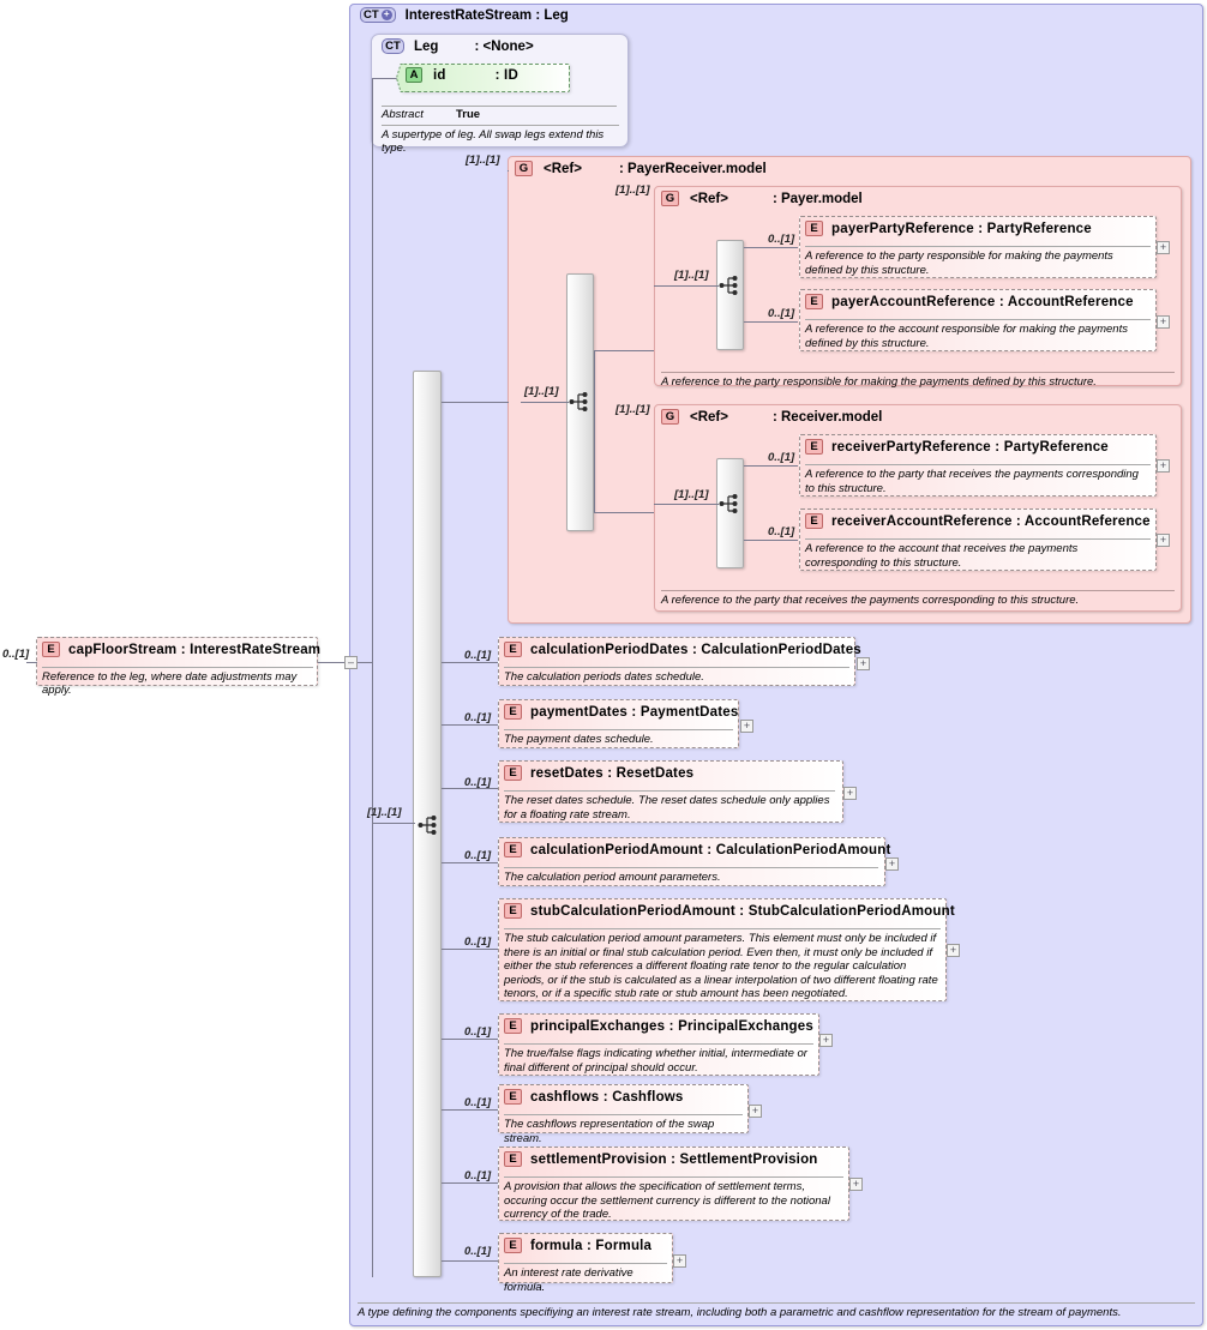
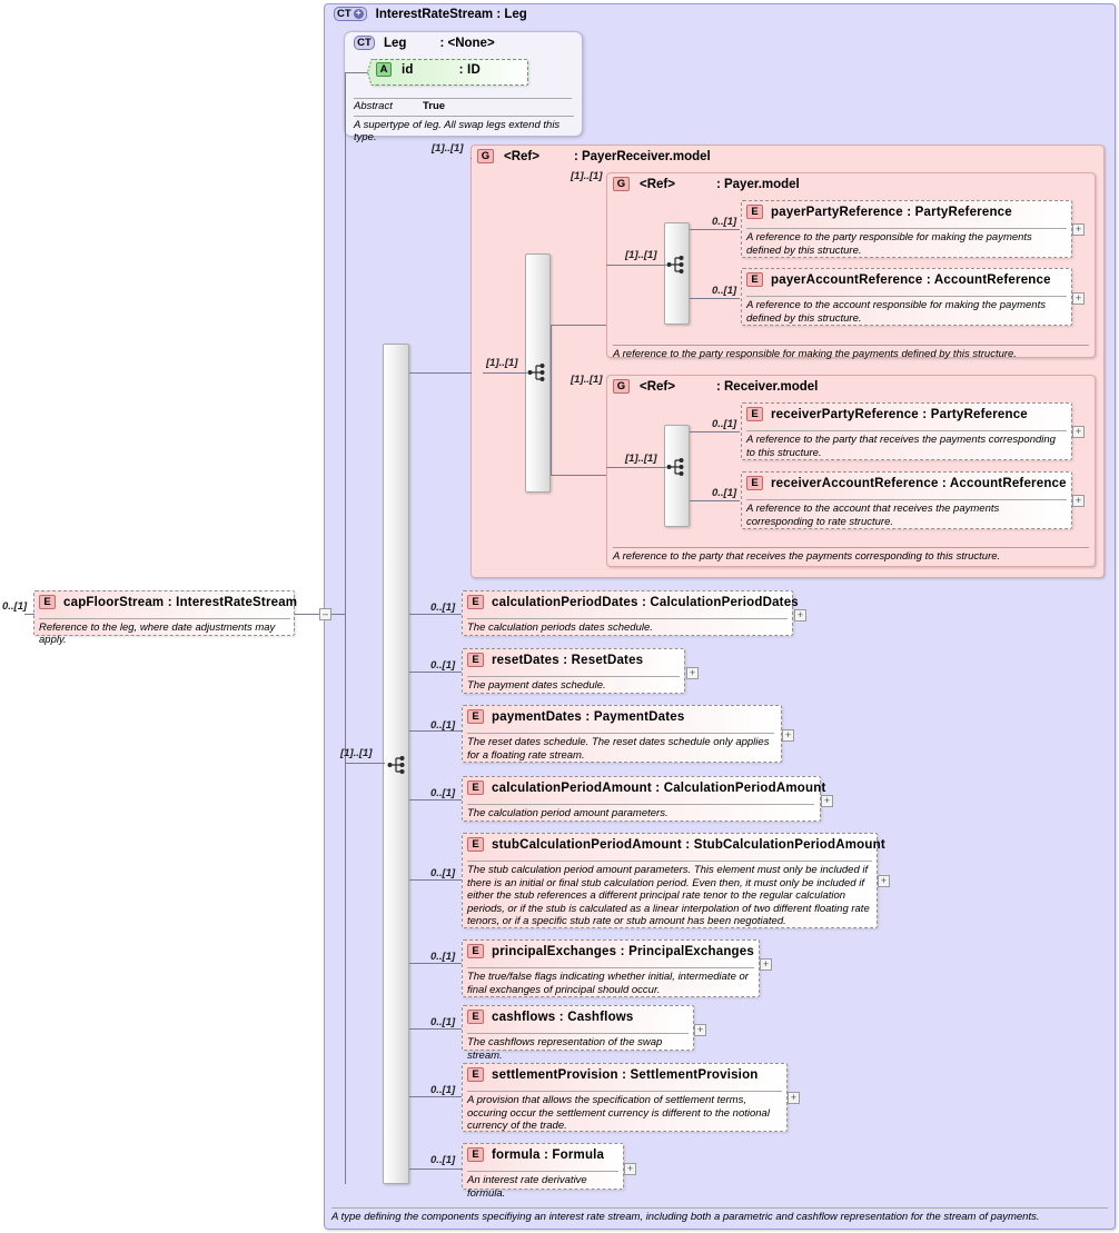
  CT
  +
  InterestRateStream : Leg
  CT
  Leg
  : <None>
  A
  id
  : ID
  Abstract
  True
  A supertype of leg. All swap legs extend this type.
  E
  capFloorStream : InterestRateStream
  Reference to the leg, where date adjustments may apply.
  0..[1]
  –
  [1]..[1]
  G
  <Ref>
  : PayerReceiver.model
  [1]..[1]
  [1]..[1]
  G
  <Ref>
  : Payer.model
  [1]..[1]
  [1]..[1]
  E
  payerPartyReference : PartyReference
  A reference to the party responsible for making the payments defined by this structure.
  0..[1]
  +
  E
  payerAccountReference : AccountReference
  A reference to the account responsible for making the payments defined by this structure.
  0..[1]
  +
  A reference to the party responsible for making the payments defined by this structure.
  G
  <Ref>
  : Receiver.model
  [1]..[1]
  [1]..[1]
  E
  receiverPartyReference : PartyReference
  A reference to the party that receives the payments corresponding to this structure.
  0..[1]
  +
  E
  receiverAccountReference : AccountReference
- A reference to the account that receives the payments corresponding to this structure.
+ A reference to the account that receives the payments corresponding to rate structure.
  0..[1]
  +
  A reference to the party that receives the payments corresponding to this structure.
  E
  calculationPeriodDates : CalculationPeriodDates
  The calculation periods dates schedule.
  0..[1]
  +
  E
- paymentDates : PaymentDates
+ resetDates : ResetDates
  The payment dates schedule.
  0..[1]
  +
  E
- resetDates : ResetDates
+ paymentDates : PaymentDates
  The reset dates schedule. The reset dates schedule only applies for a floating rate stream.
  0..[1]
  +
  E
  calculationPeriodAmount : CalculationPeriodAmount
  The calculation period amount parameters.
  0..[1]
  +
  E
  stubCalculationPeriodAmount : StubCalculationPeriodAmount
- The stub calculation period amount parameters. This element must only be included if there is an initial or final stub calculation period. Even then, it must only be included if either the stub references a different floating rate tenor to the regular calculation periods, or if the stub is calculated as a linear interpolation of two different floating rate tenors, or if a specific stub rate or stub amount has been negotiated.
+ The stub calculation period amount parameters. This element must only be included if there is an initial or final stub calculation period. Even then, it must only be included if either the stub references a different principal rate tenor to the regular calculation periods, or if the stub is calculated as a linear interpolation of two different floating rate tenors, or if a specific stub rate or stub amount has been negotiated.
  0..[1]
  +
  E
  principalExchanges : PrincipalExchanges
- The true/false flags indicating whether initial, intermediate or final different of principal should occur.
+ The true/false flags indicating whether initial, intermediate or final exchanges of principal should occur.
  0..[1]
  +
  E
  cashflows : Cashflows
  The cashflows representation of the swap stream.
  0..[1]
  +
  E
  settlementProvision : SettlementProvision
  A provision that allows the specification of settlement terms, occuring occur the settlement currency is different to the notional currency of the trade.
  0..[1]
  +
  E
  formula : Formula
  An interest rate derivative formula.
  0..[1]
  +
  A type defining the components specifiying an interest rate stream, including both a parametric and cashflow representation for the stream of payments.
